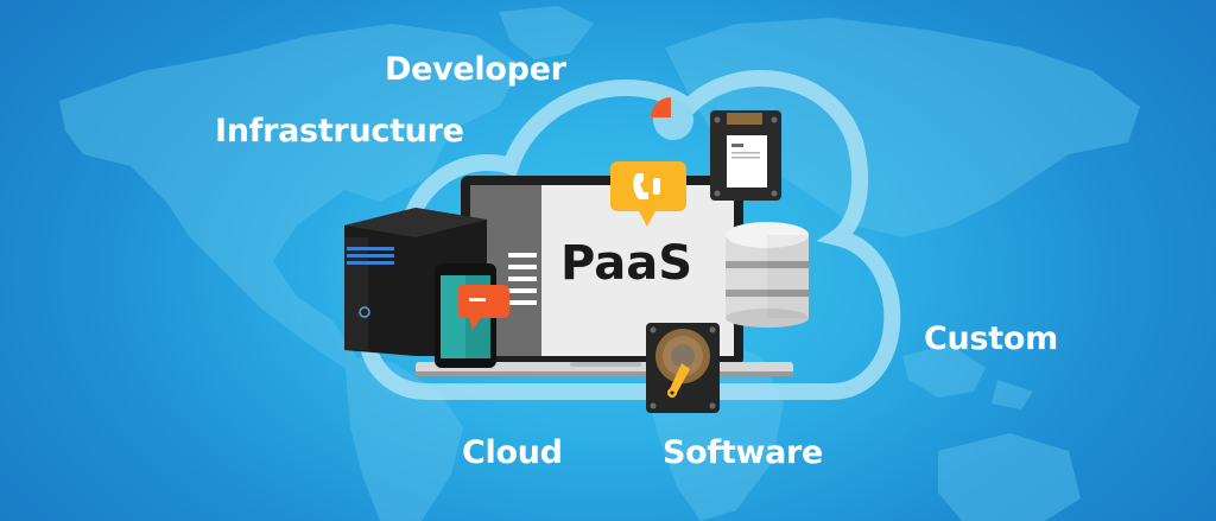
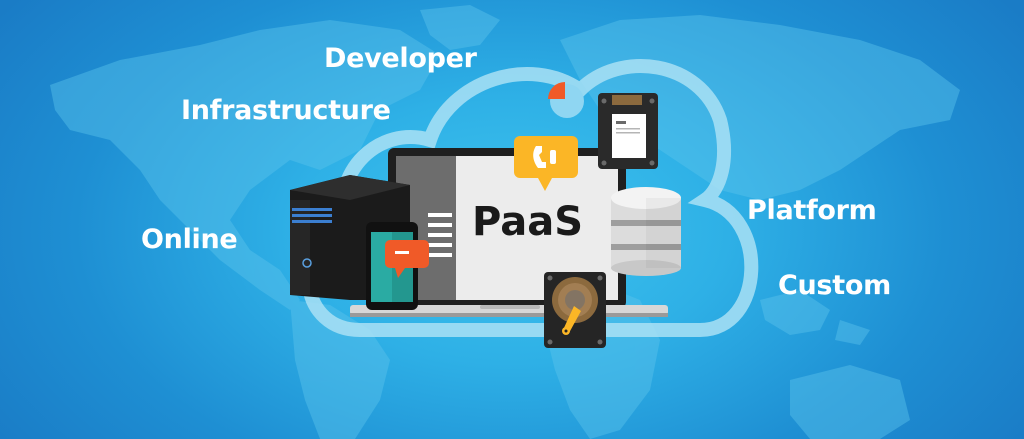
  Developer
  Infrastructure
+ Online
+ Platform
  Custom
- Cloud
- Software
  PaaS
